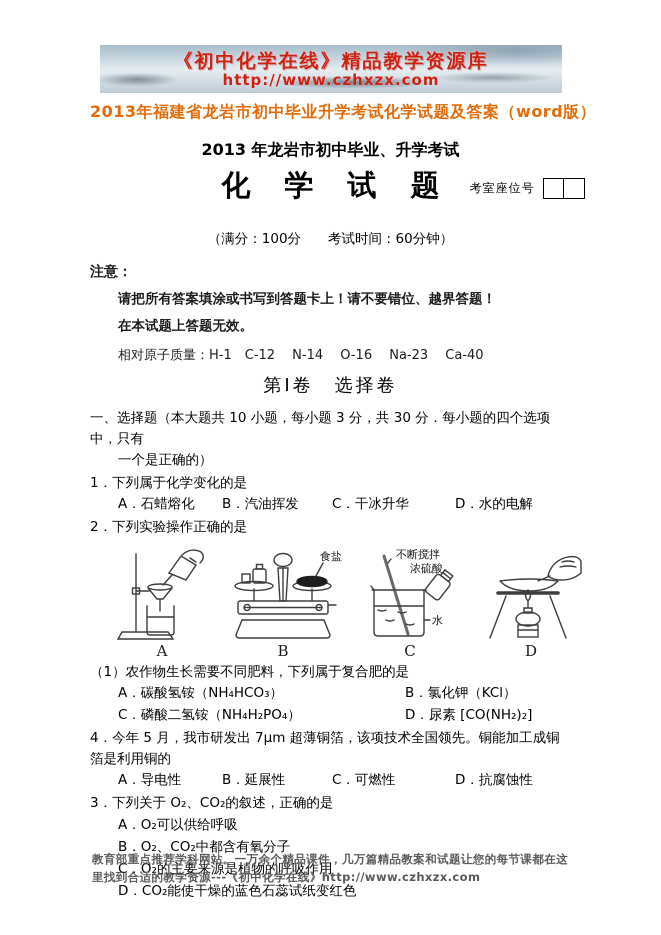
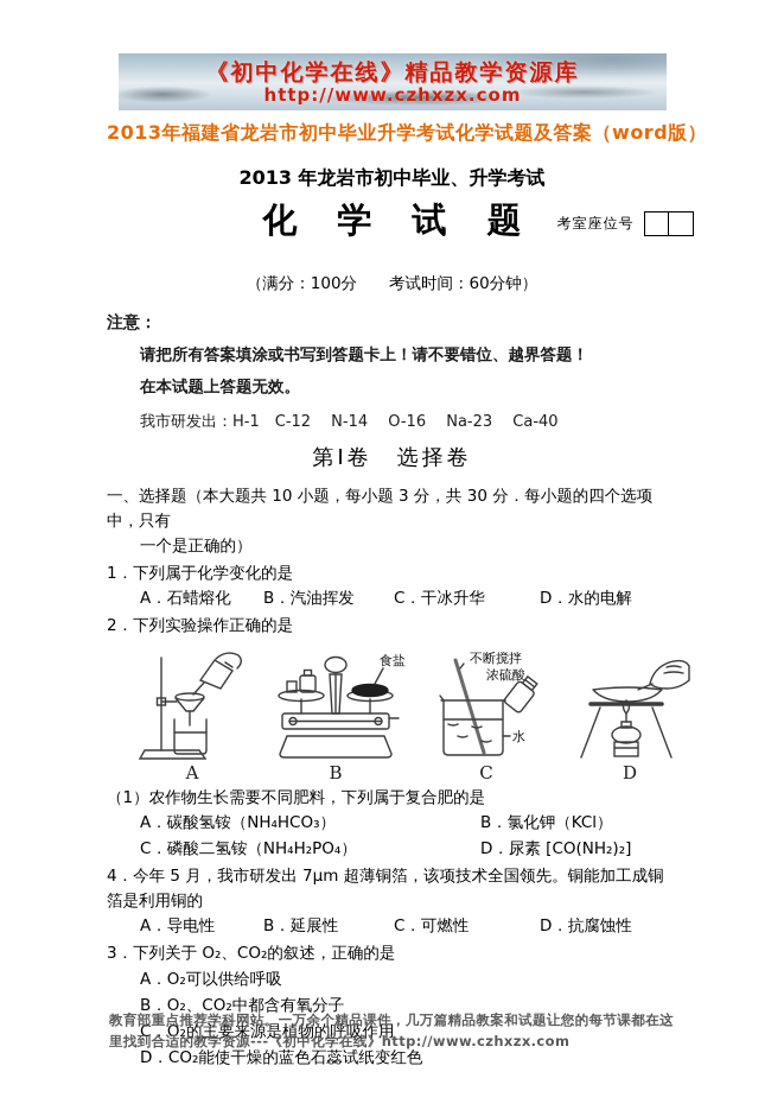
  《初中化学在线》精品教学资源库
  http://www.czhxzx.com
  2013年福建省龙岩市初中毕业升学考试化学试题及答案（word版）
  2013 年龙岩市初中毕业、升学考试
  化 学 试 题
  考室座位号
  （满分：100分 考试时间：60分钟）
  注意：
  请把所有答案填涂或书写到答题卡上！请不要错位、越界答题！
  在本试题上答题无效。
- 相对原子质量：H-1 C-12 N-14 O-16 Na-23 Ca-40
+ 我市研发出：H-1 C-12 N-14 O-16 Na-23 Ca-40
  第Ⅰ卷 选择卷
  一、选择题（本大题共 10 小题，每小题 3 分，共 30 分．每小题的四个选项中，只有
  一个是正确的）
  1．下列属于化学变化的是
  A．石蜡熔化
  B．汽油挥发
  C．干冰升华
  D．水的电解
  2．下列实验操作正确的是
  A
  食盐
  B
  不断搅拌
  浓硫酸
  水
  C
  D
  （1）农作物生长需要不同肥料，下列属于复合肥的是
  A．碳酸氢铵（NH₄HCO₃）
  B．氯化钾（KCl）
  C．磷酸二氢铵（NH₄H₂PO₄）
  D．尿素 [CO(NH₂)₂]
  4．今年 5 月，我市研发出 7μm 超薄铜箔，该项技术全国领先。铜能加工成铜箔是利用铜的
  A．导电性
  B．延展性
  C．可燃性
  D．抗腐蚀性
  3．下列关于 O₂、CO₂的叙述，正确的是
  A．O₂可以供给呼吸
  B．O₂、CO₂中都含有氧分子
  C．O₂的主要来源是植物的呼吸作用
  D．CO₂能使干燥的蓝色石蕊试纸变红色
  教育部重点推荐学科网站。一万余个精品课件，几万篇精品教案和试题让您的每节课都在这里找到合适的教学资源---《初中化学在线》http://www.czhxzx.com
